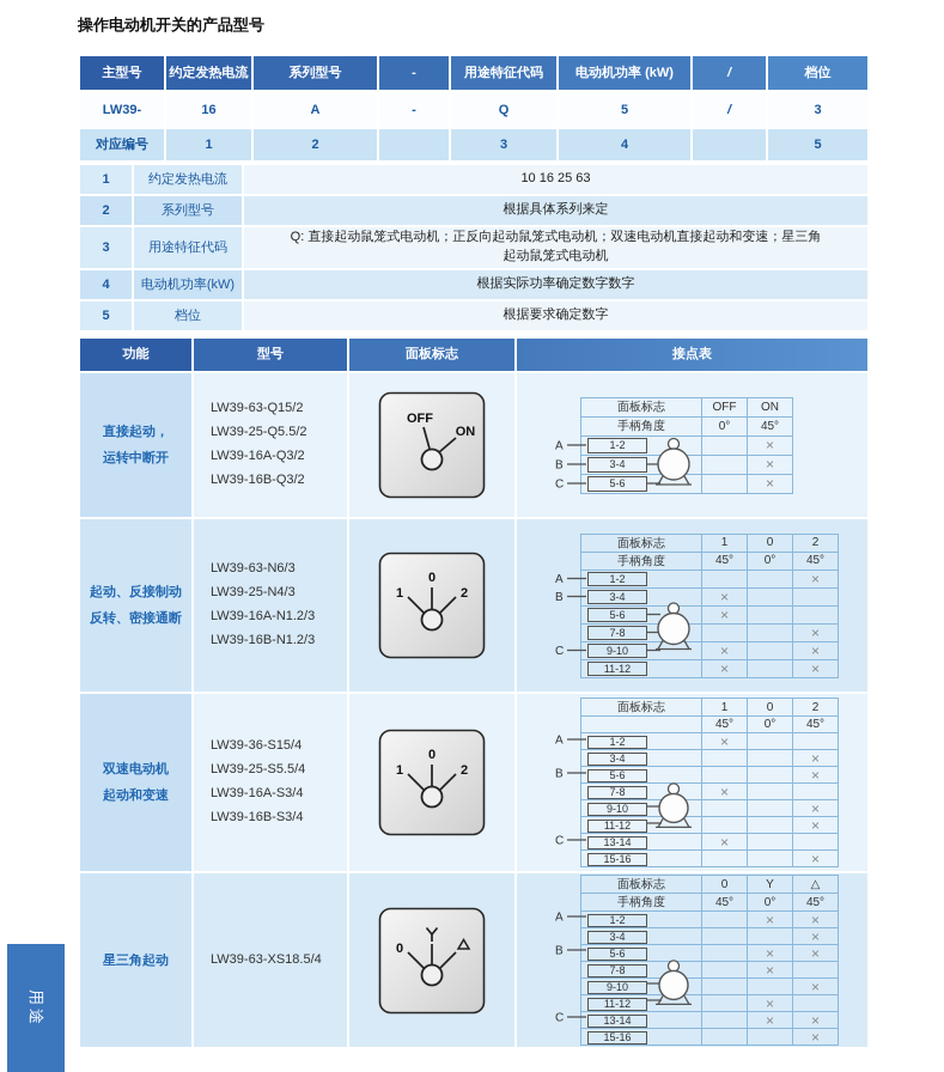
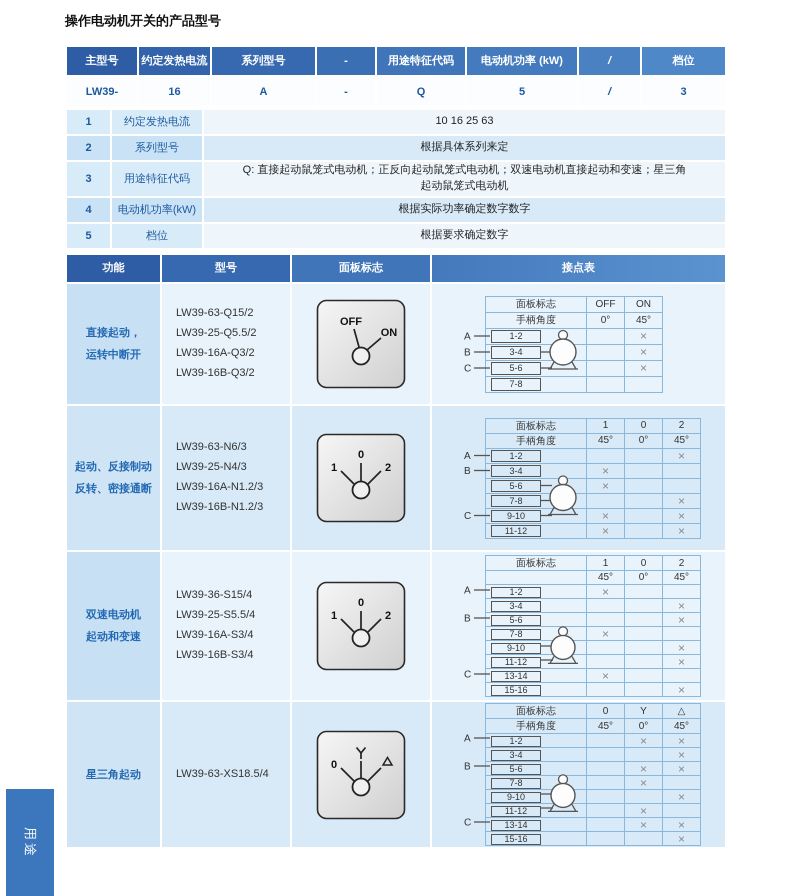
  操作电动机开关的产品型号
  主型号	约定发热电流	系列型号	-	用途特征代码	电动机功率 (kW)	/	档位
  LW39-	16	A	-	Q	5	/	3
- 对应编号	1	2		3	4		5
  1	约定发热电流	10 16 25 63
  2	系列型号	根据具体系列来定
  3	用途特征代码	Q: 直接起动鼠笼式电动机；正反向起动鼠笼式电动机；双速电动机直接起动和变速；星三角 起动鼠笼式电动机
  4	电动机功率(kW)	根据实际功率确定数字数字
  5	档位	根据要求确定数字
  功能	型号	面板标志	接点表
  直接起动， 运转中断开	LW39-63-Q15/2 LW39-25-Q5.5/2 LW39-16A-Q3/2 LW39-16B-Q3/2	OFF ON
  面板标志	OFF	ON
  手柄角度	0°	45°
  1-2		×
  3-4		×
  5-6		×
+ 7-8
  			A B C
  起动、反接制动 反转、密接通断	LW39-63-N6/3 LW39-25-N4/3 LW39-16A-N1.2/3 LW39-16B-N1.2/3	1 0 2
  面板标志	1	0	2
  手柄角度	45°	0°	45°
  1-2			×
  3-4	×
  5-6	×
  7-8			×
  9-10	×		×
  11-12	×		×
  			A B C
  双速电动机 起动和变速	LW39-36-S15/4 LW39-25-S5.5/4 LW39-16A-S3/4 LW39-16B-S3/4	1 0 2
  面板标志	1	0	2
  	45°	0°	45°
  1-2	×
  3-4			×
  5-6			×
  7-8	×
  9-10			×
  11-12			×
  13-14	×
  15-16			×
  			A B C
  星三角起动	LW39-63-XS18.5/4	0
  面板标志	0	Y	△
  手柄角度	45°	0°	45°
  1-2		×	×
  3-4			×
  5-6		×	×
  7-8		×
  9-10			×
  11-12		×
  13-14		×	×
  15-16			×
  			A B C
